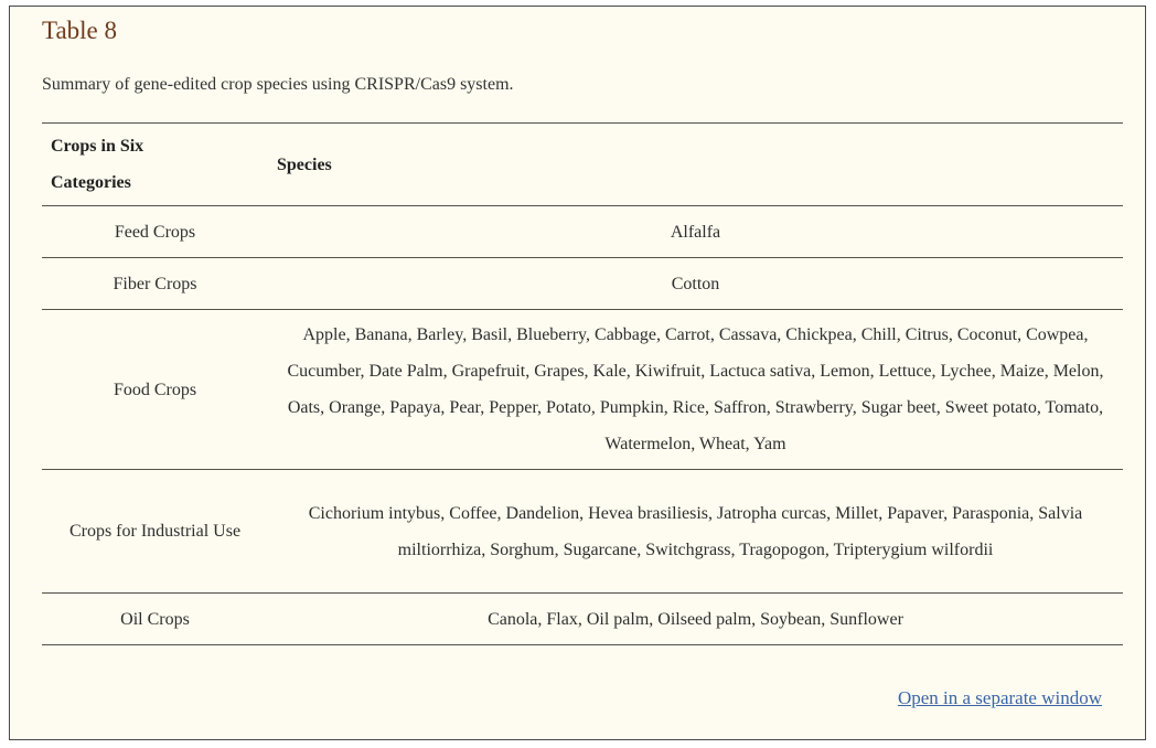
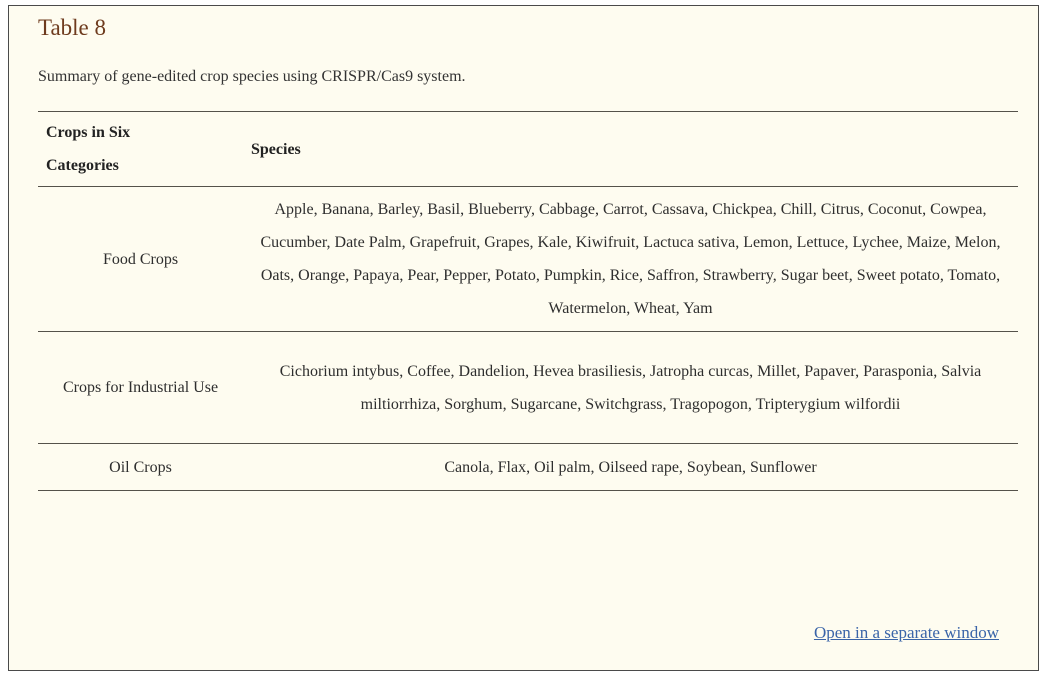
  Table 8
  Summary of gene-edited crop species using CRISPR/Cas9 system.
  Crops in Six Categories	Species
- Feed Crops	Alfalfa
- Fiber Crops	Cotton
  Food Crops	Apple, Banana, Barley, Basil, Blueberry, Cabbage, Carrot, Cassava, Chickpea, Chill, Citrus, Coconut, Cowpea, Cucumber, Date Palm, Grapefruit, Grapes, Kale, Kiwifruit, Lactuca sativa, Lemon, Lettuce, Lychee, Maize, Melon, Oats, Orange, Papaya, Pear, Pepper, Potato, Pumpkin, Rice, Saffron, Strawberry, Sugar beet, Sweet potato, Tomato, Watermelon, Wheat, Yam
  Crops for Industrial Use	Cichorium intybus, Coffee, Dandelion, Hevea brasiliesis, Jatropha curcas, Millet, Papaver, Parasponia, Salvia miltiorrhiza, Sorghum, Sugarcane, Switchgrass, Tragopogon, Tripterygium wilfordii
- Oil Crops	Canola, Flax, Oil palm, Oilseed palm, Soybean, Sunflower
+ Oil Crops	Canola, Flax, Oil palm, Oilseed rape, Soybean, Sunflower
  Open in a separate window
